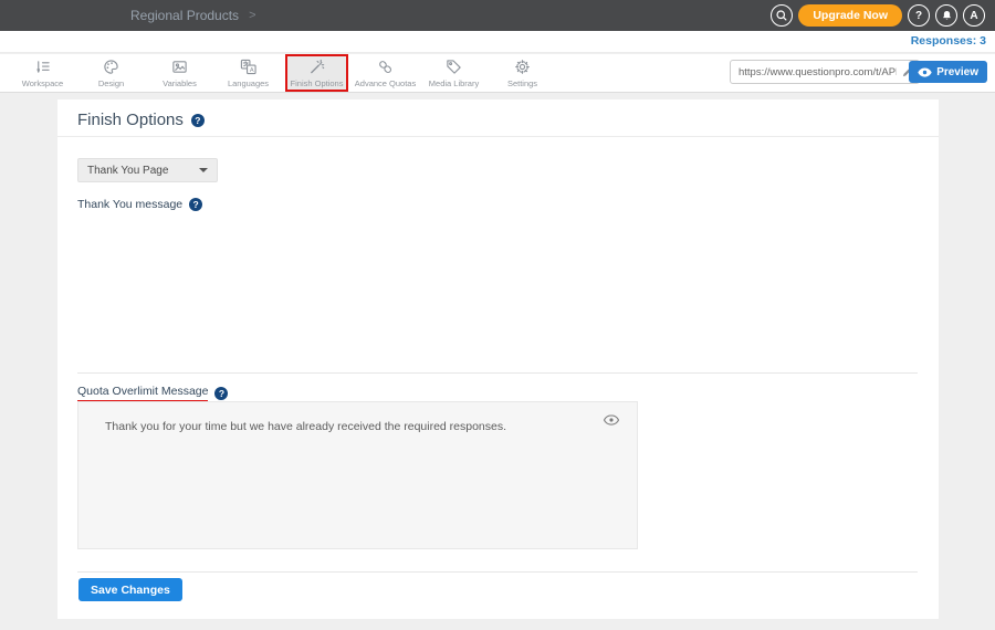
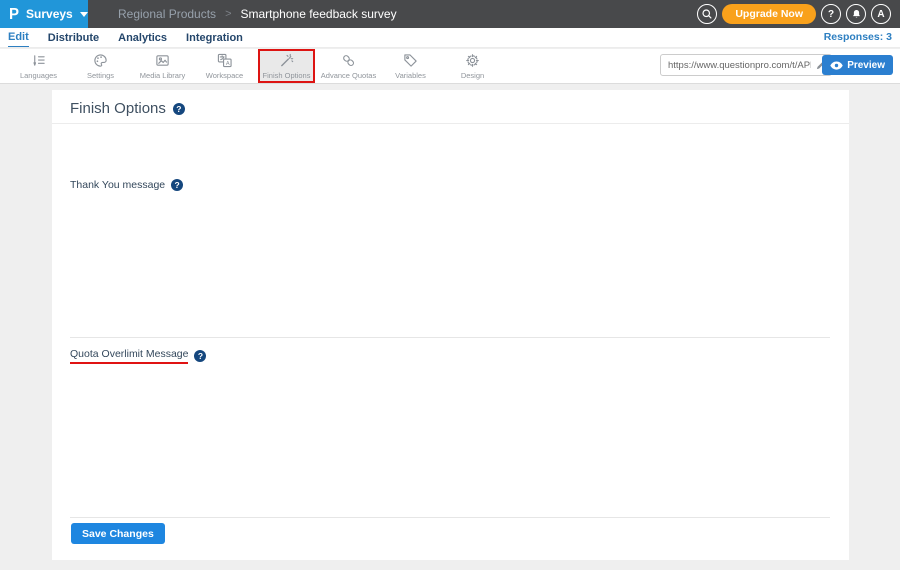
+ P
+ Surveys
  Regional Products
  >
+ Smartphone feedback survey
  Upgrade Now
  ?
  A
+ Edit
+ Distribute
+ Analytics
+ Integration
  Responses: 3
- Workspace
+ Languages
- Design
+ Settings
- Variables
+ Media Library
- Languages
+ Workspace
  Finish Options
  Advance Quotas
- Media Library
+ Variables
- Settings
+ Design
  https://www.questionpro.com/t/AP
  Preview
  Finish Options
  ?
- Thank You Page
  Thank You message
  ?
  Quota Overlimit Message
  ?
- Thank you for your time but we have already received the required responses.
  Save Changes
